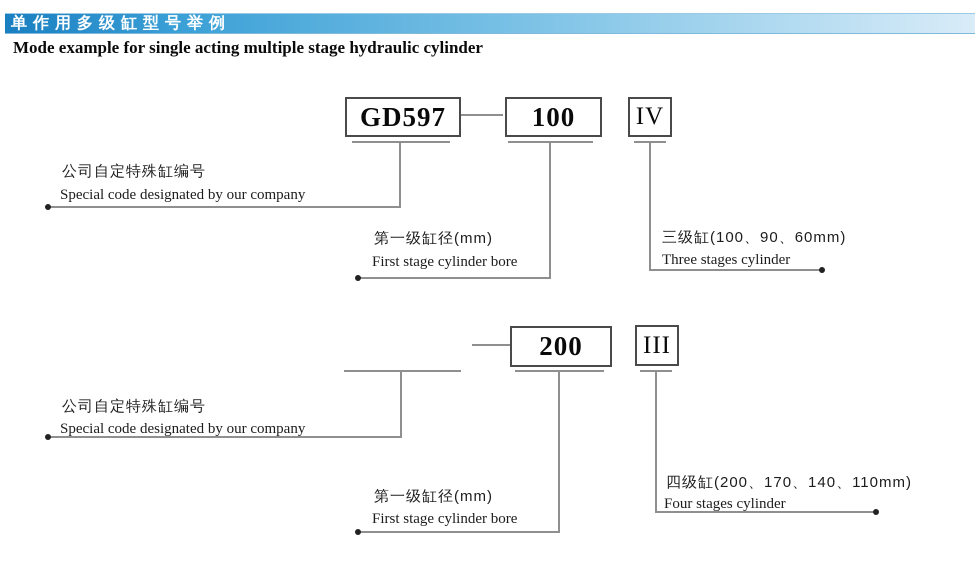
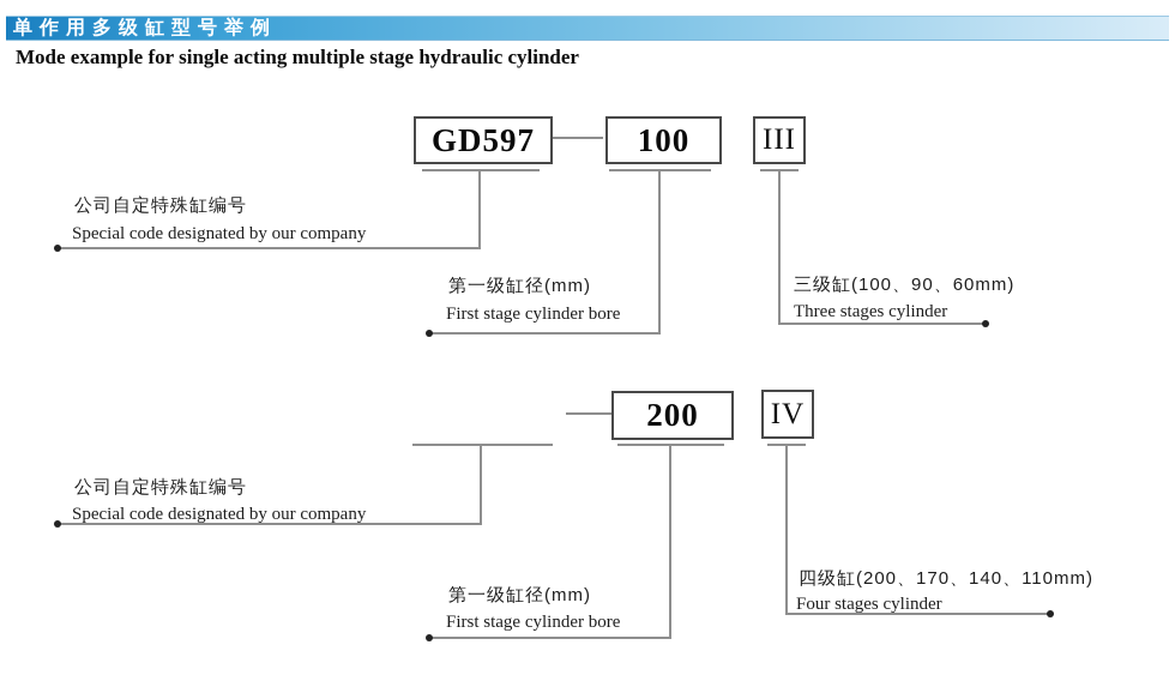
  单作用多级缸型号举例
  Mode example for single acting multiple stage hydraulic cylinder
  GD597
  100
- IV
+ III
  公司自定特殊缸编号
  Special code designated by our company
  第一级缸径(mm)
  First stage cylinder bore
  三级缸(100、90、60mm)
  Three stages cylinder
  200
- III
+ IV
  公司自定特殊缸编号
  Special code designated by our company
  第一级缸径(mm)
  First stage cylinder bore
  四级缸(200、170、140、110mm)
  Four stages cylinder
